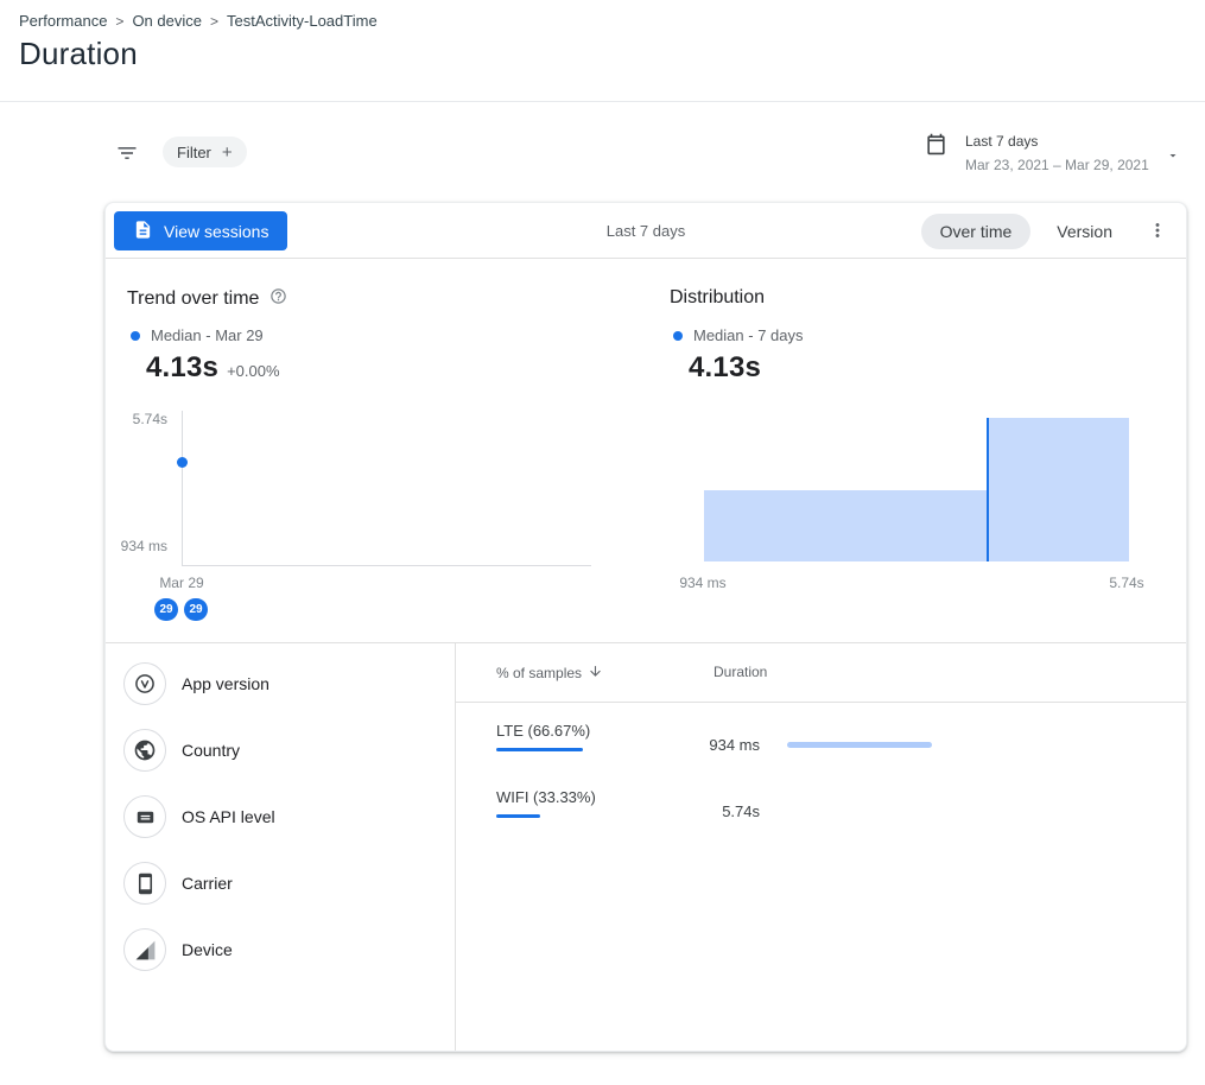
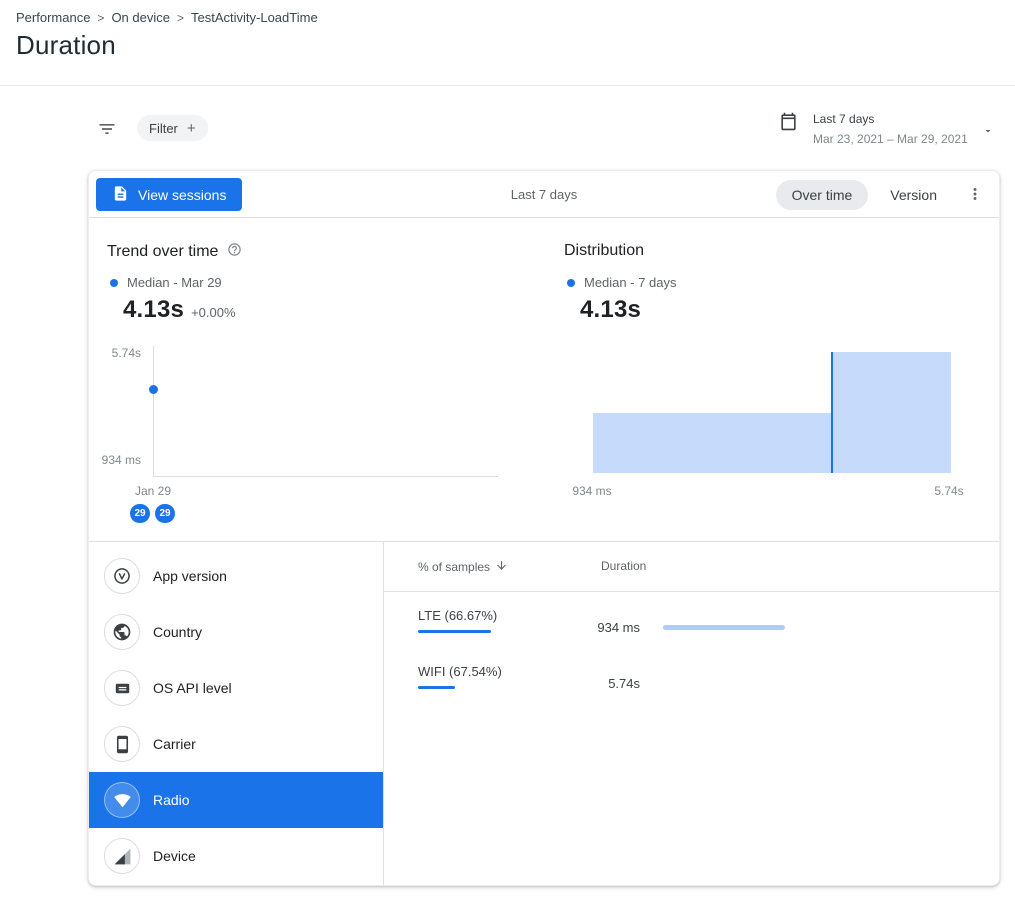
  Performance
  >
  On device
  >
  TestActivity-LoadTime
  Duration
  Filter
  +
  Last 7 days
  Mar 23, 2021 – Mar 29, 2021
  View sessions
  Last 7 days
  Over time
  Version
  Trend over time
  Median - Mar 29
  4.13s
  +0.00%
  5.74s
  934 ms
- Mar 29
+ Jan 29
  29
  29
  Distribution
  Median - 7 days
  4.13s
  934 ms
  5.74s
  App version
  Country
  OS API level
  Carrier
+ Radio
  Device
  % of samples
  Duration
  LTE (66.67%)
  934 ms
- WIFI (33.33%)
+ WIFI (67.54%)
  5.74s
